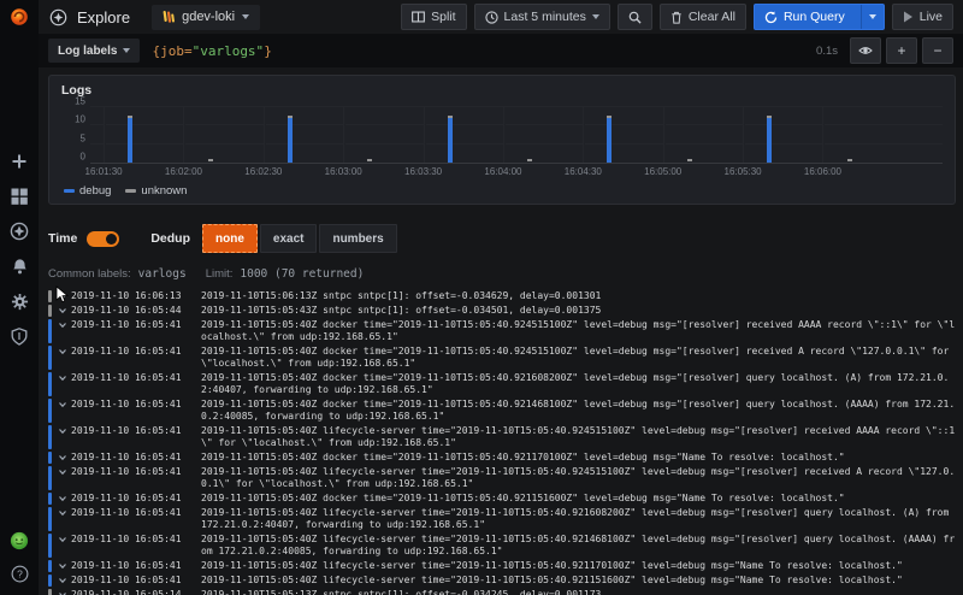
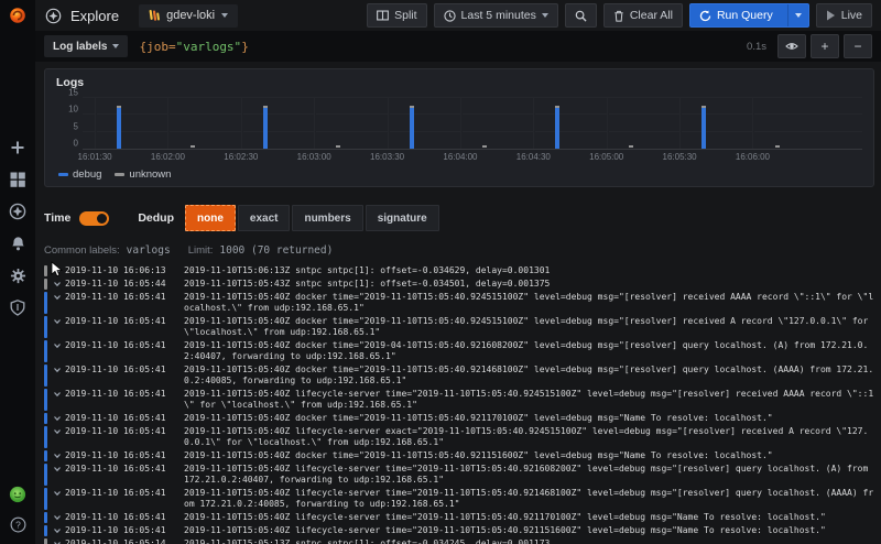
  ?
  Explore
  gdev-loki
  Split
  Last 5 minutes
  Clear All
  Run Query
  Live
  Log labels
  {job="varlogs"}
  0.1s
  +
  −
  Logs
  0
  5
  10
  15
  16:01:30
  16:02:00
  16:02:30
  16:03:00
  16:03:30
  16:04:00
  16:04:30
  16:05:00
  16:05:30
  16:06:00
  debug
  unknown
  Time
  Dedup
  none
  exact
  numbers
+ signature
  Common labels:
  varlogs
  Limit:
  1000 (70 returned)
  2019-11-10 16:06:13
  2019-11-10T15:06:13Z sntpc sntpc[1]: offset=-0.034629, delay=0.001301
  2019-11-10 16:05:44
  2019-11-10T15:05:43Z sntpc sntpc[1]: offset=-0.034501, delay=0.001375
  2019-11-10 16:05:41
  2019-11-10T15:05:40Z docker time="2019-11-10T15:05:40.924515100Z" level=debug msg="[resolver] received AAAA record \"::1\" for \"localhost.\" from udp:192.168.65.1"
  2019-11-10 16:05:41
  2019-11-10T15:05:40Z docker time="2019-11-10T15:05:40.924515100Z" level=debug msg="[resolver] received A record \"127.0.0.1\" for \"localhost.\" from udp:192.168.65.1"
  2019-11-10 16:05:41
- 2019-11-10T15:05:40Z docker time="2019-11-10T15:05:40.921608200Z" level=debug msg="[resolver] query localhost. (A) from 172.21.0.2:40407, forwarding to udp:192.168.65.1"
+ 2019-11-10T15:05:40Z docker time="2019-04-10T15:05:40.921608200Z" level=debug msg="[resolver] query localhost. (A) from 172.21.0.2:40407, forwarding to udp:192.168.65.1"
  2019-11-10 16:05:41
  2019-11-10T15:05:40Z docker time="2019-11-10T15:05:40.921468100Z" level=debug msg="[resolver] query localhost. (AAAA) from 172.21.0.2:40085, forwarding to udp:192.168.65.1"
  2019-11-10 16:05:41
  2019-11-10T15:05:40Z lifecycle-server time="2019-11-10T15:05:40.924515100Z" level=debug msg="[resolver] received AAAA record \"::1\" for \"localhost.\" from udp:192.168.65.1"
  2019-11-10 16:05:41
  2019-11-10T15:05:40Z docker time="2019-11-10T15:05:40.921170100Z" level=debug msg="Name To resolve: localhost."
  2019-11-10 16:05:41
- 2019-11-10T15:05:40Z lifecycle-server time="2019-11-10T15:05:40.924515100Z" level=debug msg="[resolver] received A record \"127.0.0.1\" for \"localhost.\" from udp:192.168.65.1"
+ 2019-11-10T15:05:40Z lifecycle-server exact="2019-11-10T15:05:40.924515100Z" level=debug msg="[resolver] received A record \"127.0.0.1\" for \"localhost.\" from udp:192.168.65.1"
  2019-11-10 16:05:41
  2019-11-10T15:05:40Z docker time="2019-11-10T15:05:40.921151600Z" level=debug msg="Name To resolve: localhost."
  2019-11-10 16:05:41
  2019-11-10T15:05:40Z lifecycle-server time="2019-11-10T15:05:40.921608200Z" level=debug msg="[resolver] query localhost. (A) from 172.21.0.2:40407, forwarding to udp:192.168.65.1"
  2019-11-10 16:05:41
  2019-11-10T15:05:40Z lifecycle-server time="2019-11-10T15:05:40.921468100Z" level=debug msg="[resolver] query localhost. (AAAA) from 172.21.0.2:40085, forwarding to udp:192.168.65.1"
  2019-11-10 16:05:41
  2019-11-10T15:05:40Z lifecycle-server time="2019-11-10T15:05:40.921170100Z" level=debug msg="Name To resolve: localhost."
  2019-11-10 16:05:41
  2019-11-10T15:05:40Z lifecycle-server time="2019-11-10T15:05:40.921151600Z" level=debug msg="Name To resolve: localhost."
